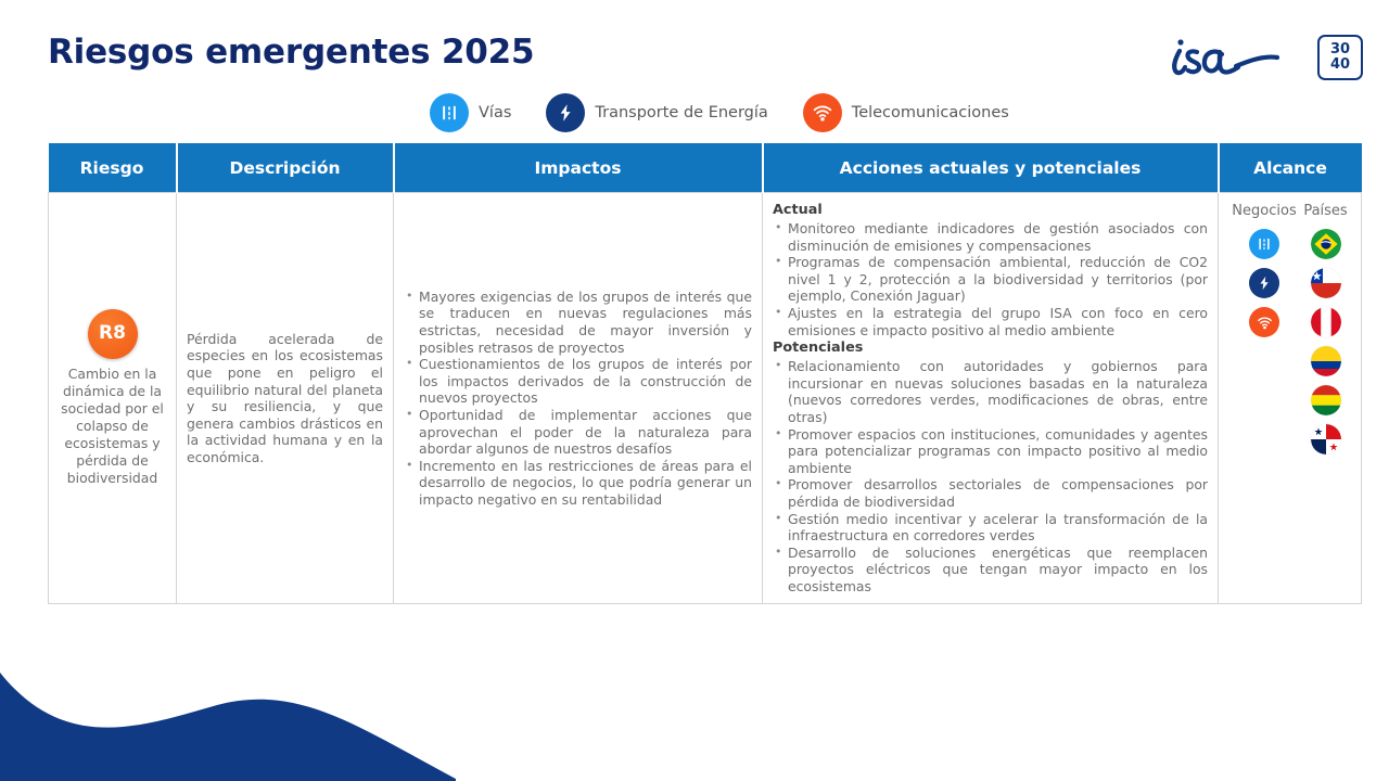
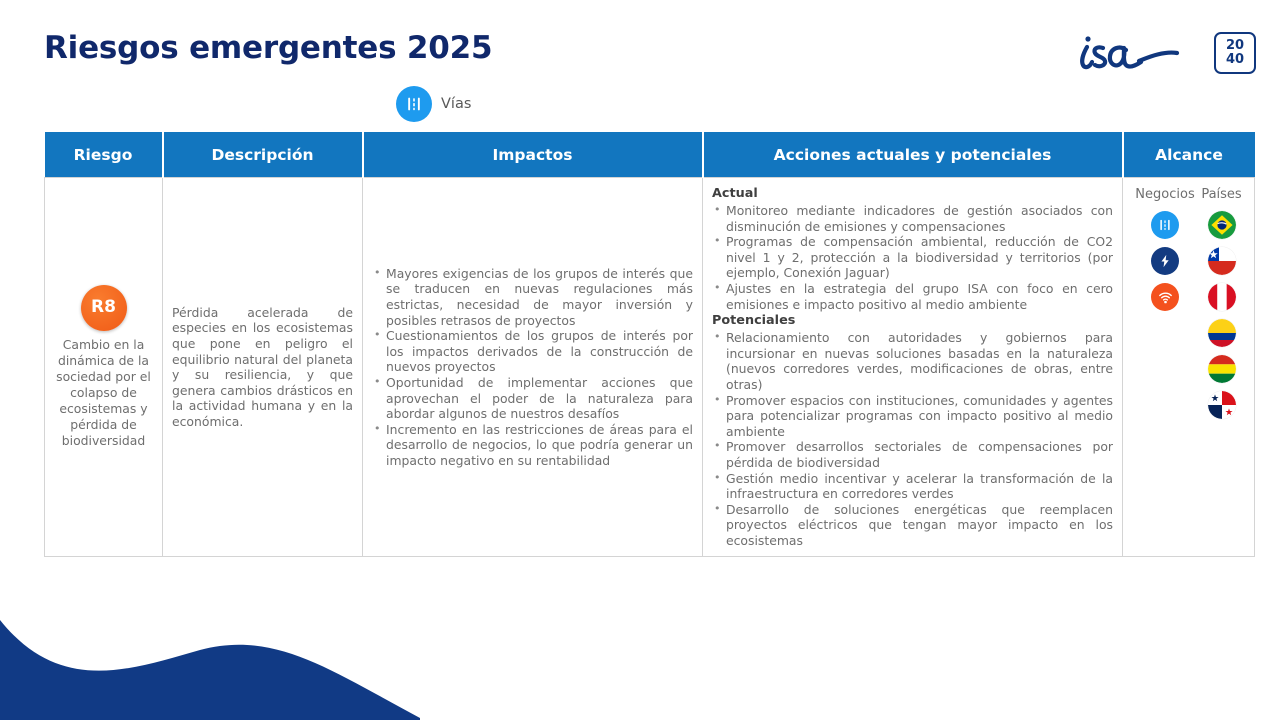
  Riesgos emergentes 2025
- 30
+ 20
  40
  Vías
- Transporte de Energía
- Telecomunicaciones
  Riesgo	Descripción	Impactos	Acciones actuales y potenciales	Alcance
  R8 Cambio en la dinámica de la sociedad por el colapso de ecosistemas y pérdida de biodiversidad	Pérdida acelerada de especies en los ecosistemas que pone en peligro el equilibrio natural del planeta y su resiliencia, y que genera cambios drásticos en la actividad humana y en la económica.	Mayores exigencias de los grupos de interés que se traducen en nuevas regulaciones más estrictas, necesidad de mayor inversión y posibles retrasos de proyectos Cuestionamientos de los grupos de interés por los impactos derivados de la construcción de nuevos proyectos Oportunidad de implementar acciones que aprovechan el poder de la naturaleza para abordar algunos de nuestros desafíos Incremento en las restricciones de áreas para el desarrollo de negocios, lo que podría generar un impacto negativo en su rentabilidad	Actual Monitoreo mediante indicadores de gestión asociados con disminución de emisiones y compensaciones Programas de compensación ambiental, reducción de CO2 nivel 1 y 2, protección a la biodiversidad y territorios (por ejemplo, Conexión Jaguar) Ajustes en la estrategia del grupo ISA con foco en cero emisiones e impacto positivo al medio ambiente Potenciales Relacionamiento con autoridades y gobiernos para incursionar en nuevas soluciones basadas en la naturaleza (nuevos corredores verdes, modificaciones de obras, entre otras) Promover espacios con instituciones, comunidades y agentes para potencializar programas con impacto positivo al medio ambiente Promover desarrollos sectoriales de compensaciones por pérdida de biodiversidad Gestión medio incentivar y acelerar la transformación de la infraestructura en corredores verdes Desarrollo de soluciones energéticas que reemplacen proyectos eléctricos que tengan mayor impacto en los ecosistemas	Negocios Países
